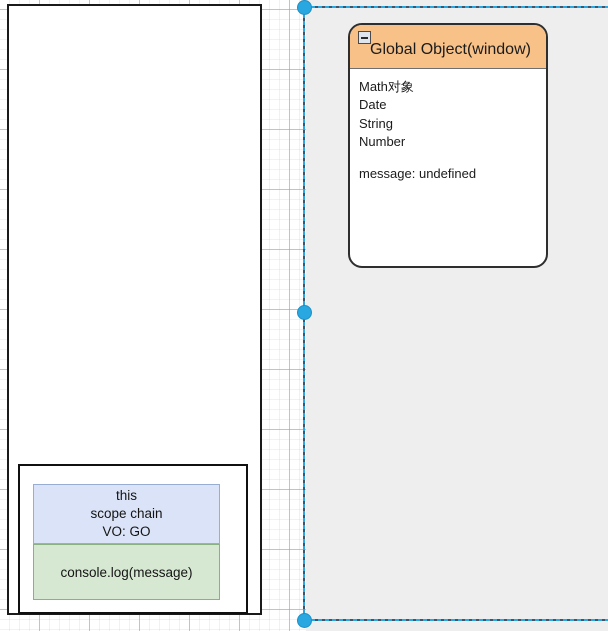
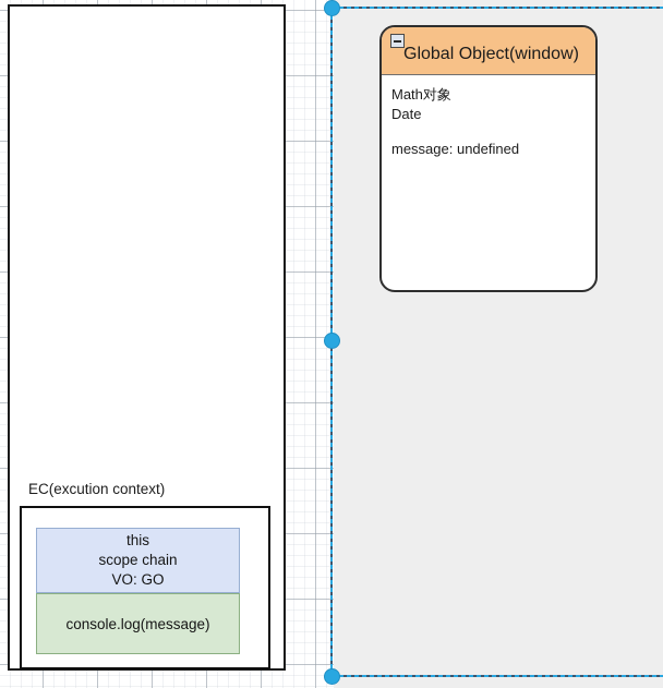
+ EC(excution context)
  this
  scope chain
  VO: GO
  console.log(message)
  Global Object(window)
  Math对象
  Date
- String
- Number
  message: undefined
